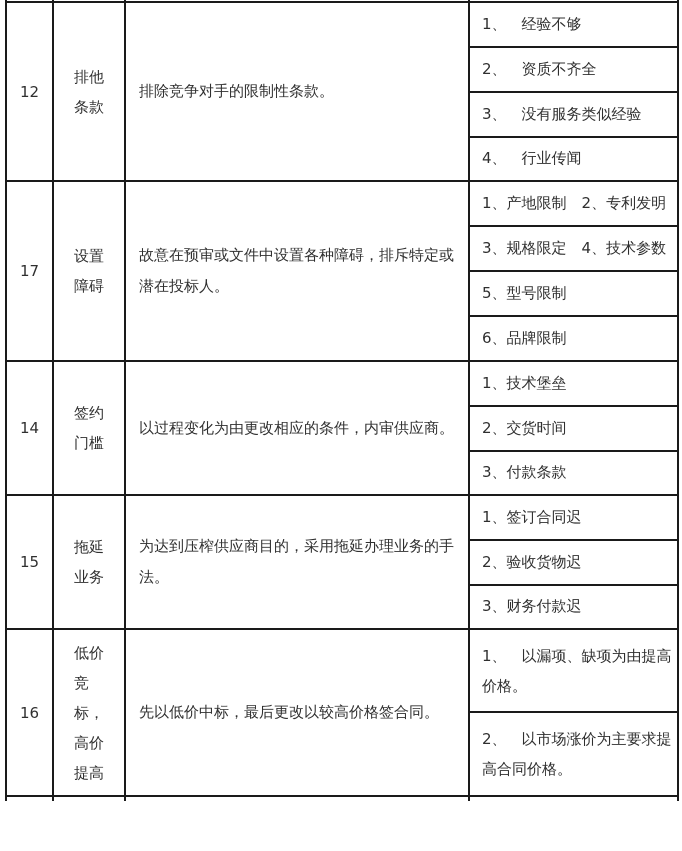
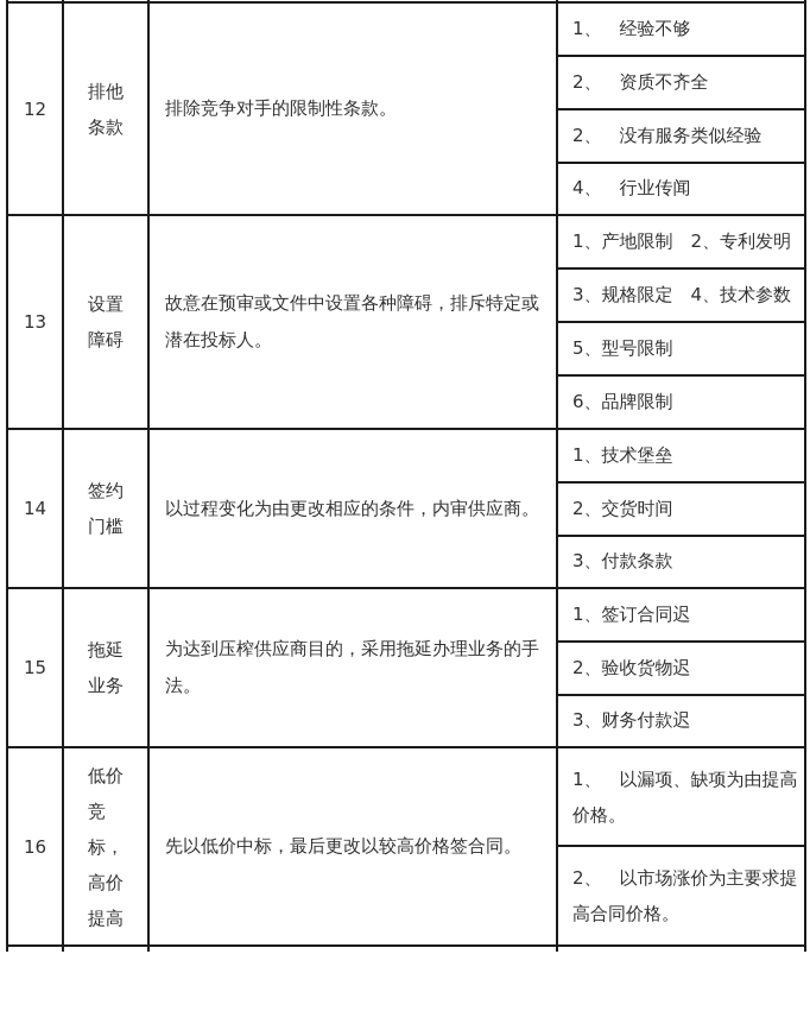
  12	排他 条款	排除竞争对手的限制性条款。	1、 经验不够
  2、 资质不齐全
- 3、 没有服务类似经验
+ 2、 没有服务类似经验
  4、 行业传闻
- 17	设置 障碍	故意在预审或文件中设置各种障碍，排斥特定或潜在投标人。	1、产地限制 2、专利发明
+ 13	设置 障碍	故意在预审或文件中设置各种障碍，排斥特定或潜在投标人。	1、产地限制 2、专利发明
  3、规格限定 4、技术参数
  5、型号限制
  6、品牌限制
  14	签约 门槛	以过程变化为由更改相应的条件，内审供应商。	1、技术堡垒
  2、交货时间
  3、付款条款
  15	拖延 业务	为达到压榨供应商目的，采用拖延办理业务的手法。	1、签订合同迟
  2、验收货物迟
  3、财务付款迟
  16	低价 竞 标， 高价 提高	先以低价中标，最后更改以较高价格签合同。	1、 以漏项、缺项为由提高价格。
  2、 以市场涨价为主要求提高合同价格。
